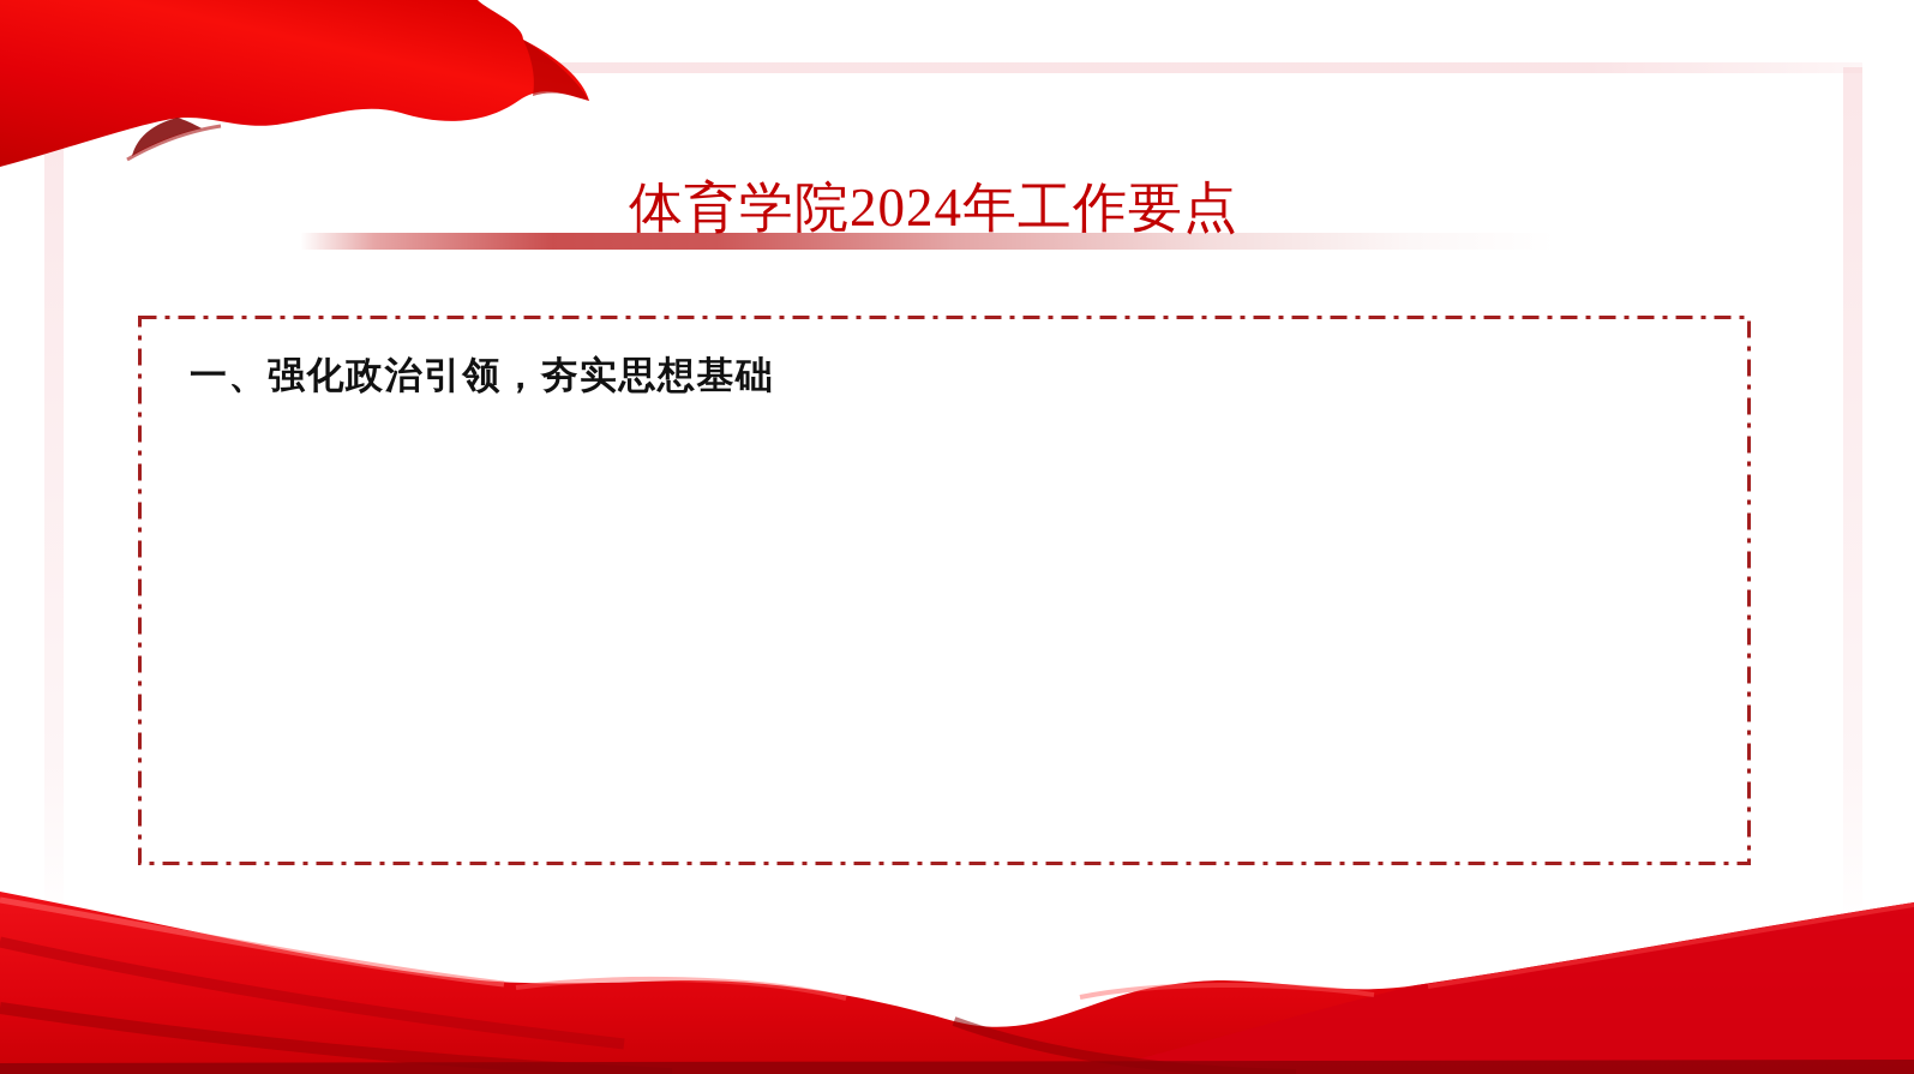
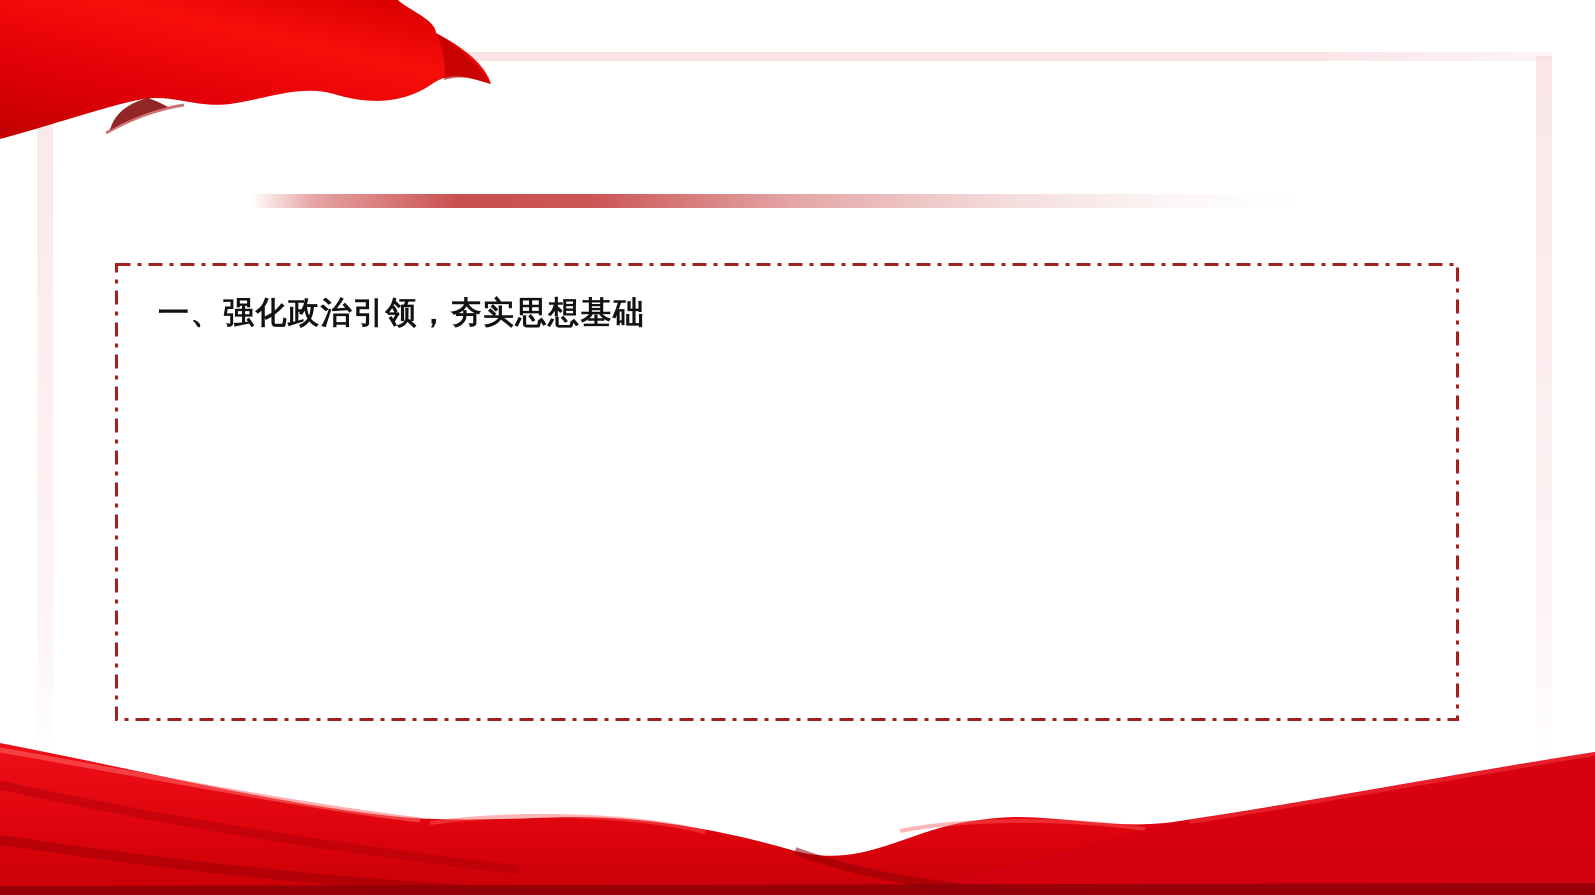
- 体育学院2024年工作要点
  一、强化政治引领，夯实思想基础
